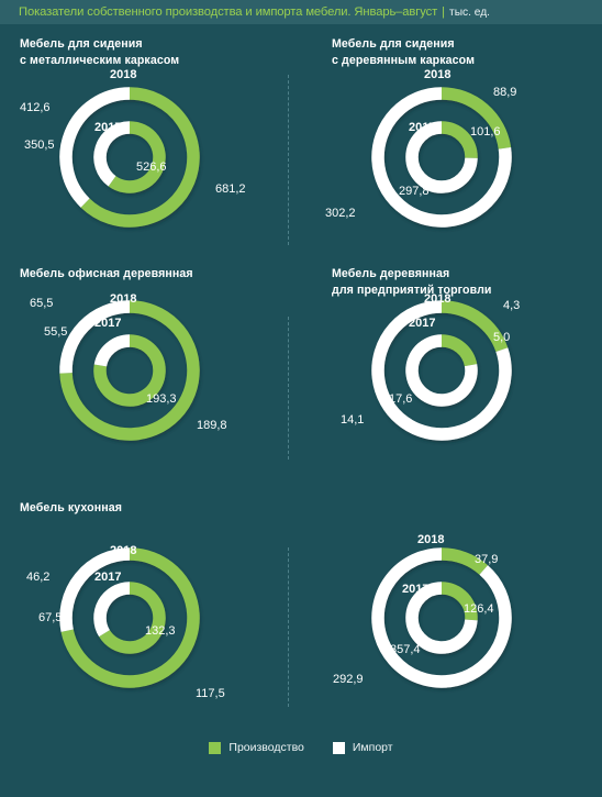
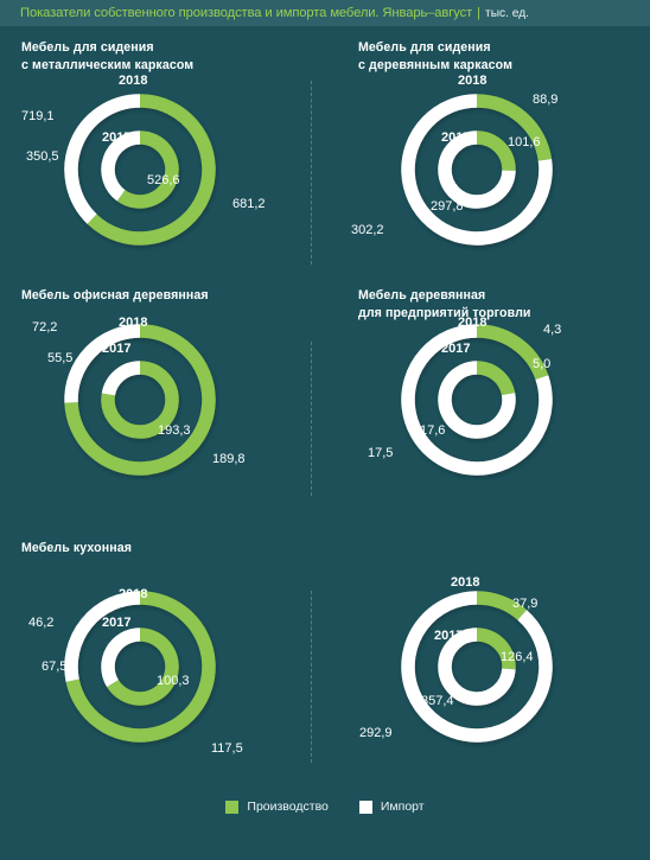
  Показатели собственного производства и импорта мебели. Январь–август
  |
  тыс. ед.
  Мебель для сидения
  с металлическим каркасом
  2018
  2017
  681,2
- 412,6
+ 719,1
  526,6
  350,5
  Мебель для сидения
  с деревянным каркасом
  2018
  2017
  88,9
  302,2
  101,6
  297,8
  Мебель офисная деревянная
  2018
  2017
  189,8
- 65,5
+ 72,2
  193,3
  55,5
  Мебель деревянная
  для предприятий торговли
  2018
  2017
  4,3
- 14,1
+ 17,5
  5,0
  17,6
  Мебель кухонная
  2018
  2017
  117,5
  46,2
- 132,3
+ 100,3
  67,5
  2018
  2017
  37,9
  292,9
  126,4
  357,4
  Производство
  Импорт
